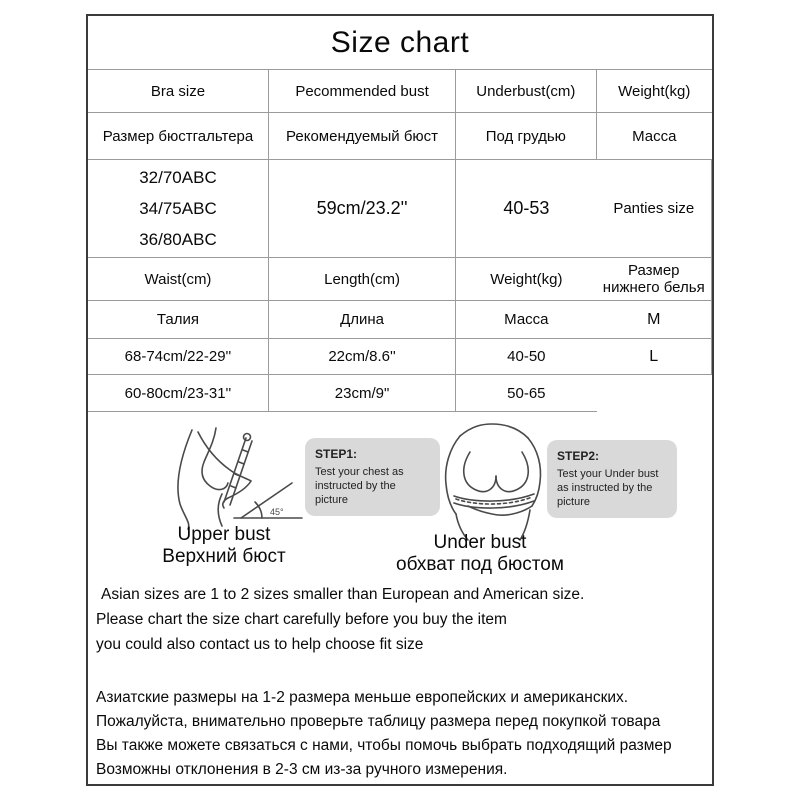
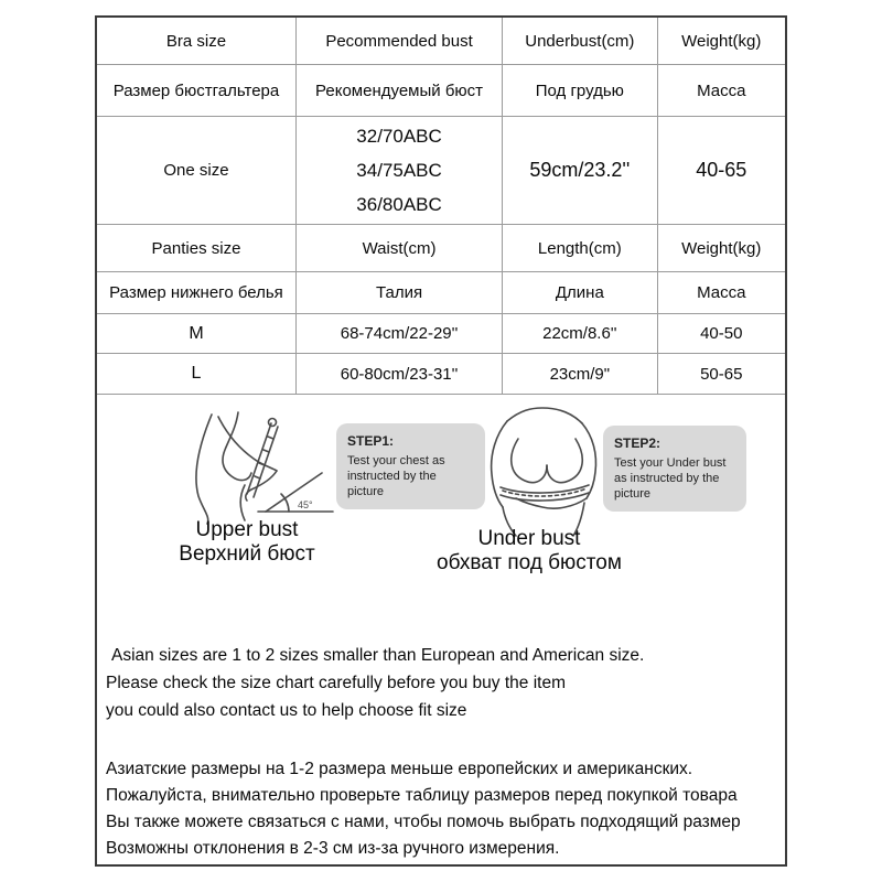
- Size chart
  Bra size
  Pecommended bust
  Underbust(cm)
  Weight(kg)
  Размер бюстгальтера
  Рекомендуемый бюст
  Под грудью
  Масса
+ One size
  32/70ABC
  34/75ABC
  36/80ABC
  59cm/23.2''
- 40-53
+ 40-65
  Panties size
  Waist(cm)
  Length(cm)
  Weight(kg)
  Размер нижнего белья
  Талия
  Длина
  Масса
  M
  68-74cm/22-29''
  22cm/8.6''
  40-50
  L
  60-80cm/23-31''
  23cm/9"
  50-65
  45°
  STEP1:
  Test your chest as instructed by the picture
  STEP2:
  Test your Under bust as instructed by the picture
  Upper bust
  Верхний бюст
  Under bust
  обхват под бюстом
  Asian sizes are 1 to 2 sizes smaller than European and American size.
- Please chart the size chart carefully before you buy the item
+ Please check the size chart carefully before you buy the item
  you could also contact us to help choose fit size
  Азиатские размеры на 1-2 размера меньше европейских и американских.
- Пожалуйста, внимательно проверьте таблицу размера перед покупкой товара
+ Пожалуйста, внимательно проверьте таблицу размеров перед покупкой товара
  Вы также можете связаться с нами, чтобы помочь выбрать подходящий размер
  Возможны отклонения в 2-3 см из-за ручного измерения.
